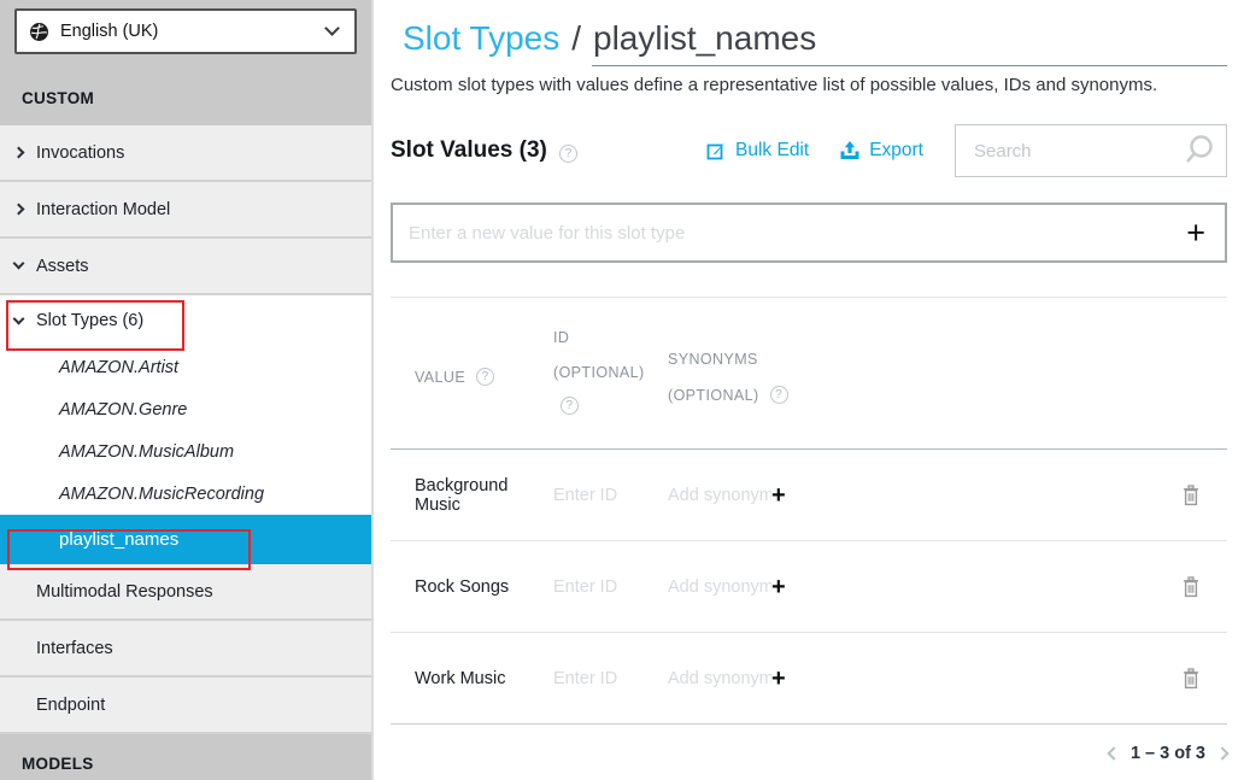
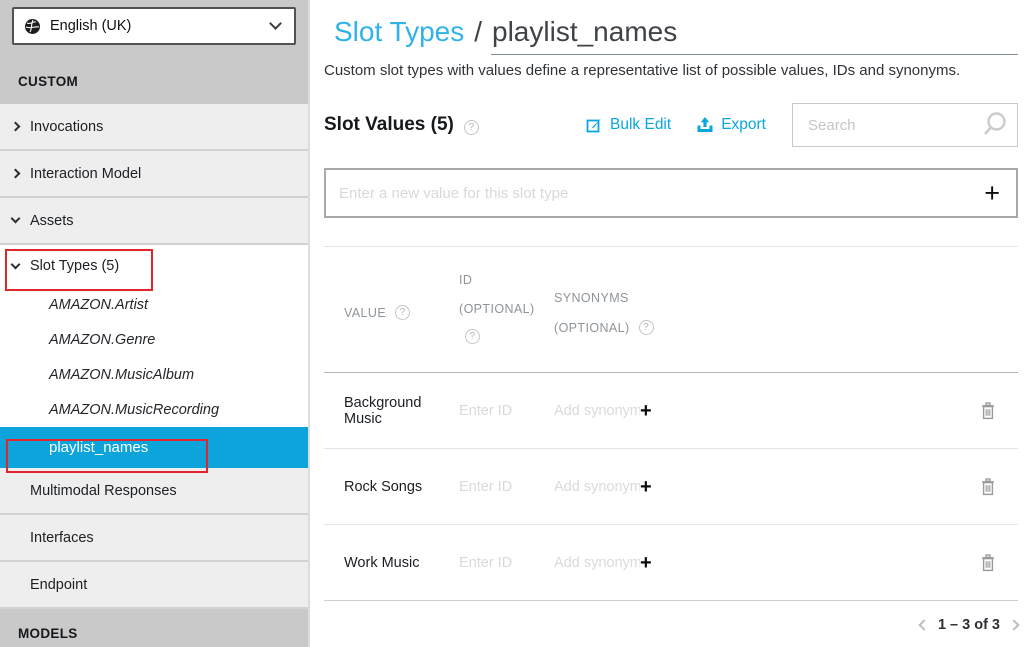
  English (UK)
  CUSTOM
  Invocations
  Interaction Model
  Assets
- Slot Types (6)
+ Slot Types (5)
  AMAZON.Artist
  AMAZON.Genre
  AMAZON.MusicAlbum
  AMAZON.MusicRecording
  playlist_names
  Multimodal Responses
  Interfaces
  Endpoint
  MODELS
  Slot Types
  /
  playlist_names
  Custom slot types with values define a representative list of possible values, IDs and synonyms.
- Slot Values (3)
+ Slot Values (5)
  ?
  Bulk Edit
  Export
  Search
  Enter a new value for this slot type
  +
  VALUE
  ?
  ID
  (OPTIONAL)
  ?
  SYNONYMS
  (OPTIONAL)
  ?
  Background Music
  Enter ID
  Add synonym
  +
  Rock Songs
  Enter ID
  Add synonym
  +
  Work Music
  Enter ID
  Add synonym
  +
  1 – 3 of 3
